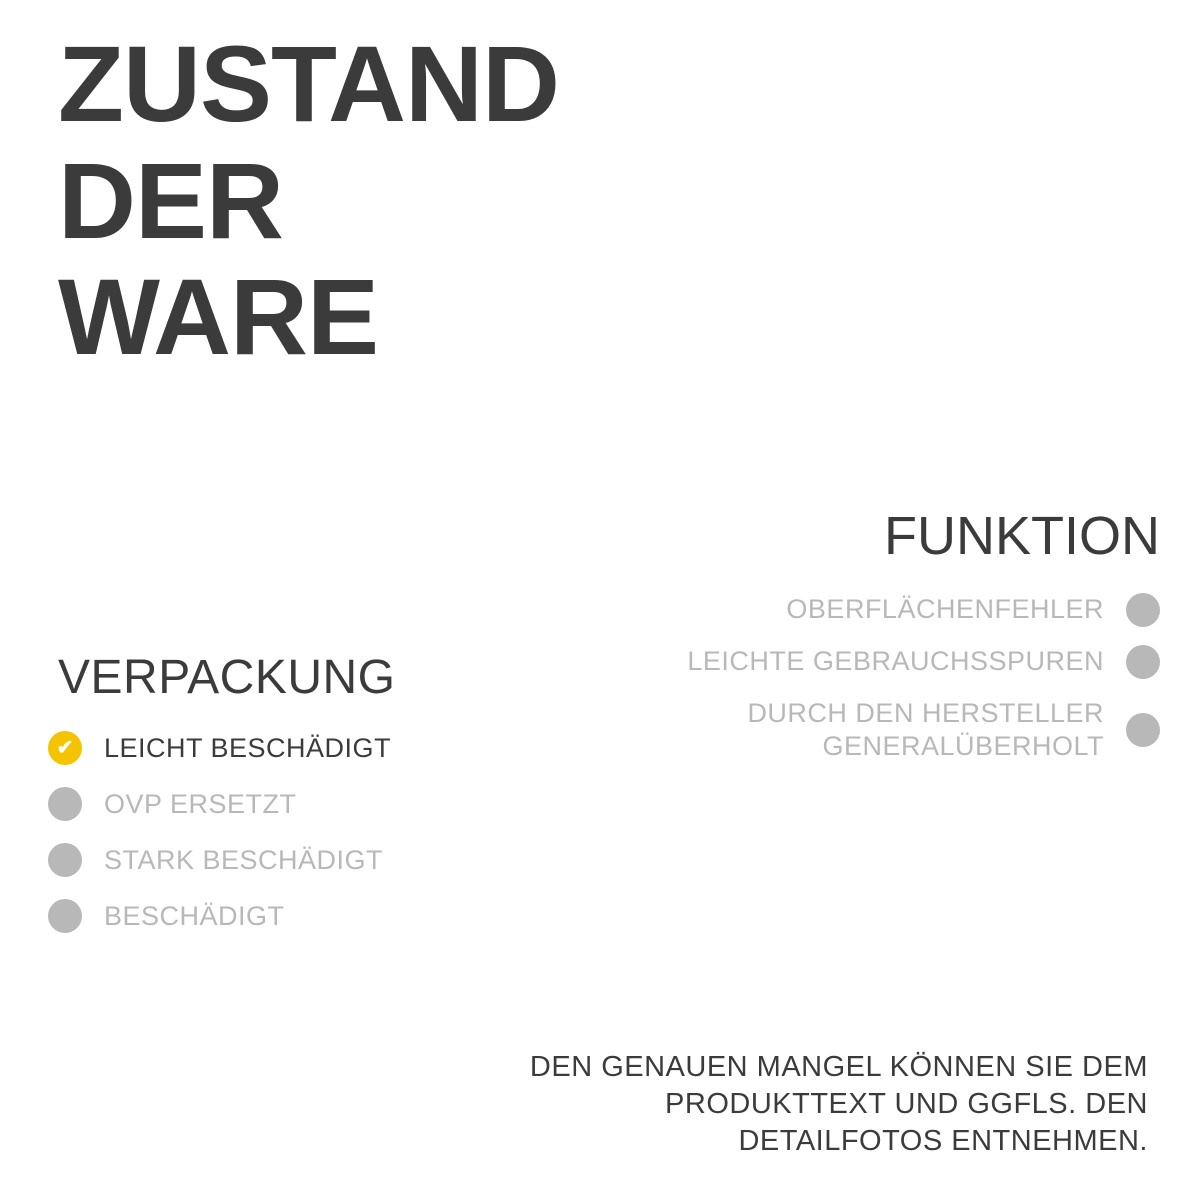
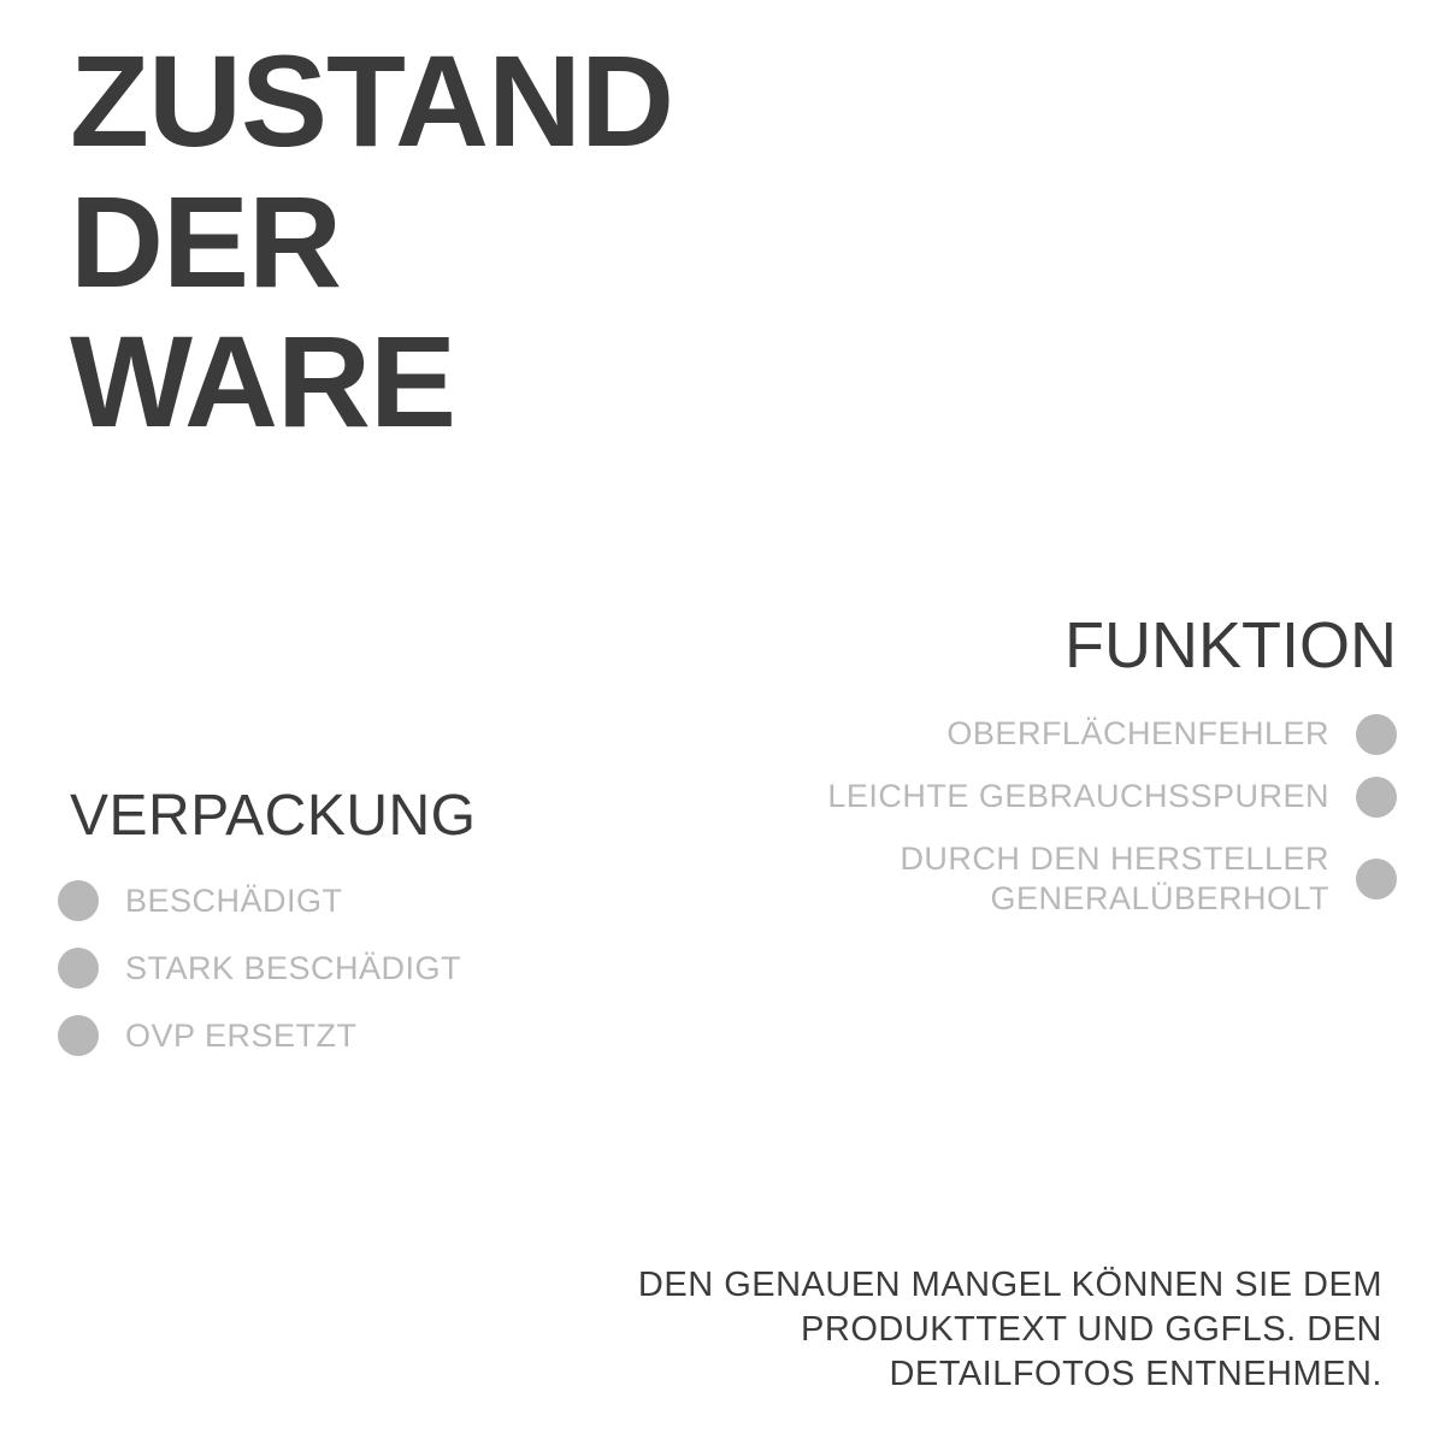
  ZUSTAND
  DER
  WARE
  FUNKTION
  OBERFLÄCHENFEHLER
  LEICHTE GEBRAUCHSSPUREN
  DURCH DEN HERSTELLER GENERALÜBERHOLT
  VERPACKUNG
- ✔
- LEICHT BESCHÄDIGT
- OVP ERSETZT
+ BESCHÄDIGT
  STARK BESCHÄDIGT
- BESCHÄDIGT
+ OVP ERSETZT
  DEN GENAUEN MANGEL KÖNNEN SIE DEM PRODUKTTEXT UND GGFLS. DEN DETAILFOTOS ENTNEHMEN.
